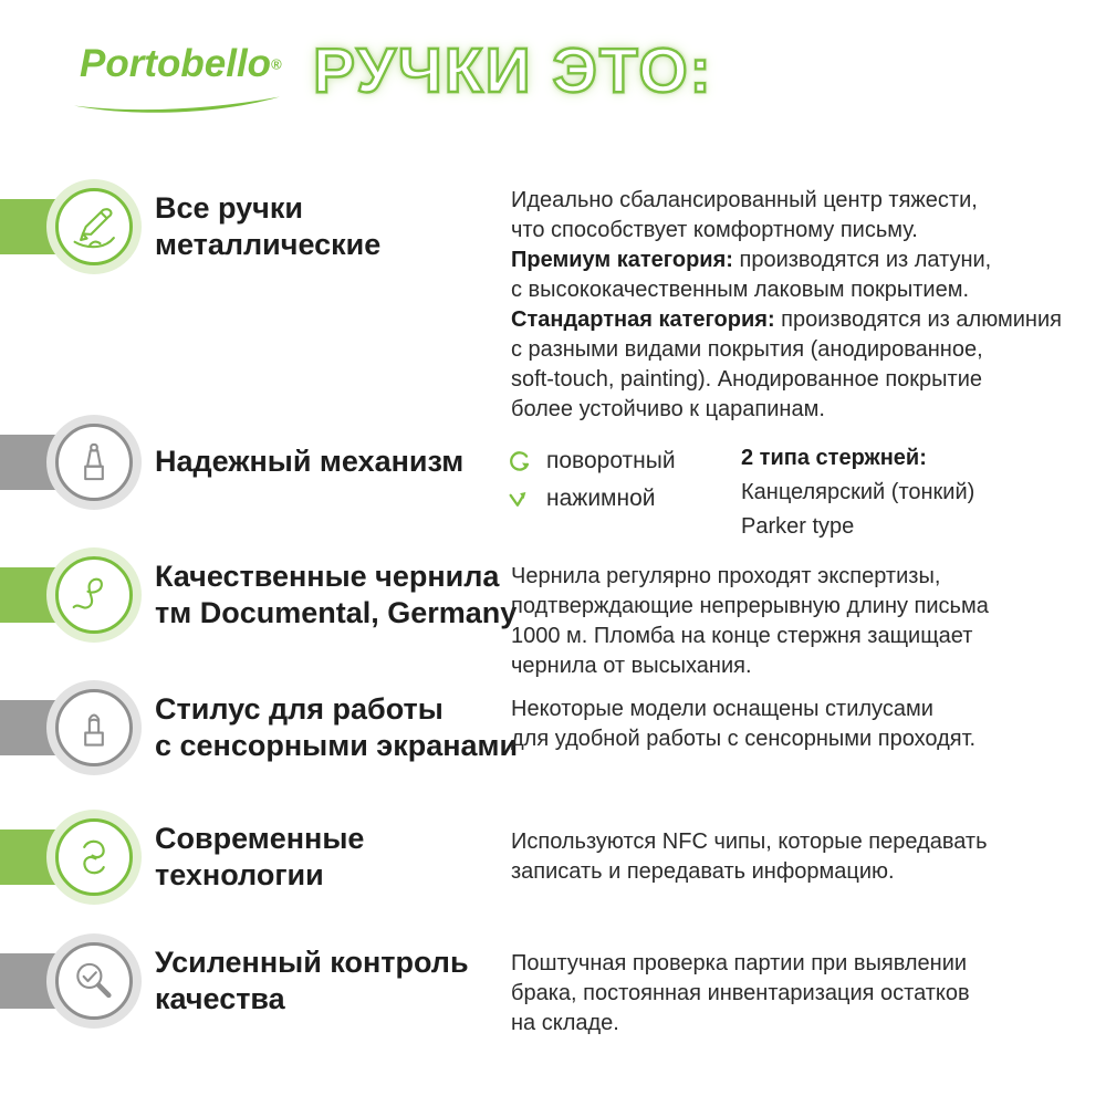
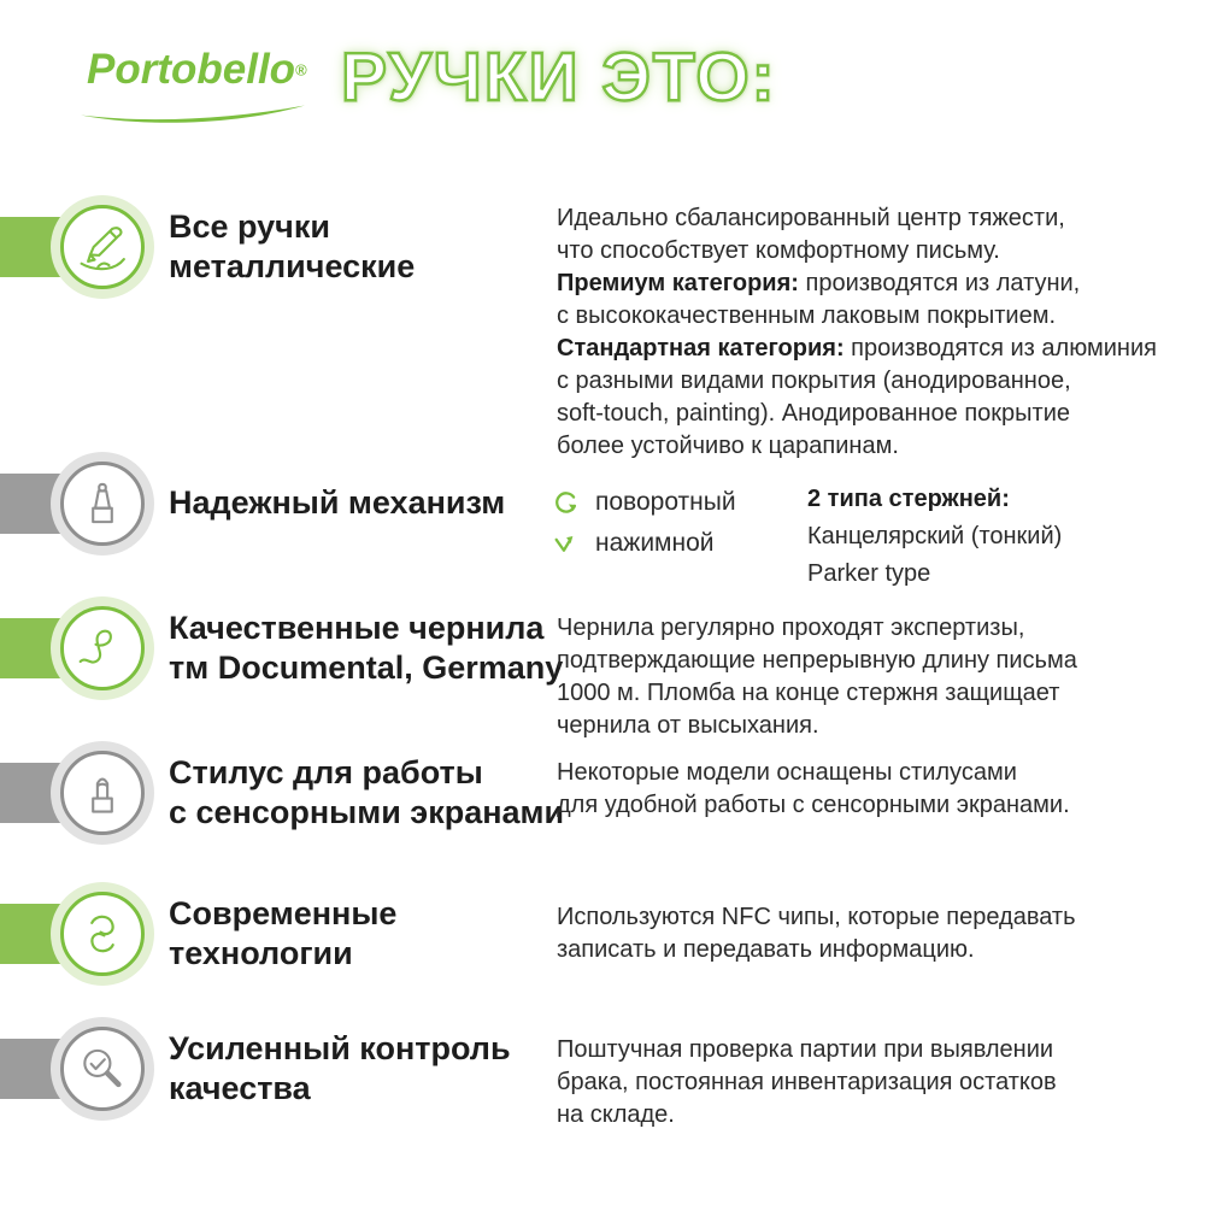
  Portobello®
  РУЧКИ ЭТО:
  Все ручки
  металлические
  Идеально сбалансированный центр тяжести,
  что способствует комфортному письму.
  Премиум категория: производятся из латуни,
  с высококачественным лаковым покрытием.
  Стандартная категория: производятся из алюминия
  с разными видами покрытия (анодированное,
  soft-touch, painting). Анодированное покрытие
  более устойчиво к царапинам.
  Надежный механизм
  поворотный
  нажимной
  2 типа стержней:
  Канцелярский (тонкий)
  Parker type
  Качественные чернила
  тм Documental, Germany
  Чернила регулярно проходят экспертизы,
  подтверждающие непрерывную длину письма
  1000 м. Пломба на конце стержня защищает
  чернила от высыхания.
  Стилус для работы
  с сенсорными экранами
  Некоторые модели оснащены стилусами
- для удобной работы с сенсорными проходят.
+ для удобной работы с сенсорными экранами.
  Современные
  технологии
  Используются NFC чипы, которые передавать
  записать и передавать информацию.
  Усиленный контроль
  качества
  Поштучная проверка партии при выявлении
  брака, постоянная инвентаризация остатков
  на складе.
